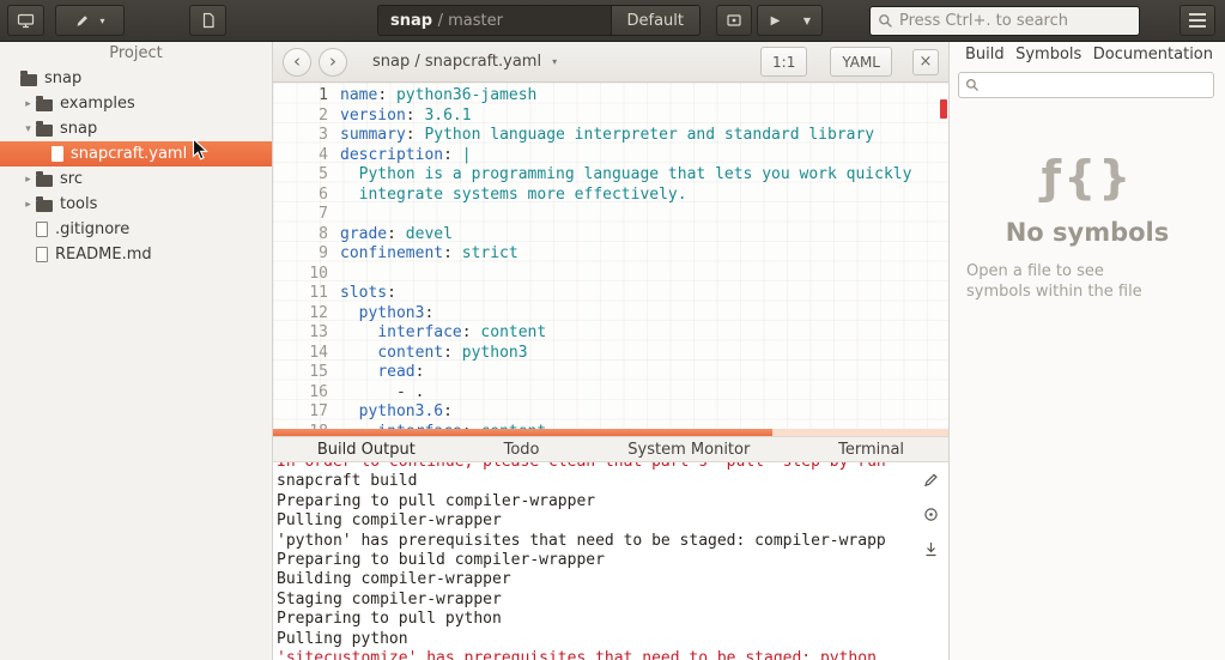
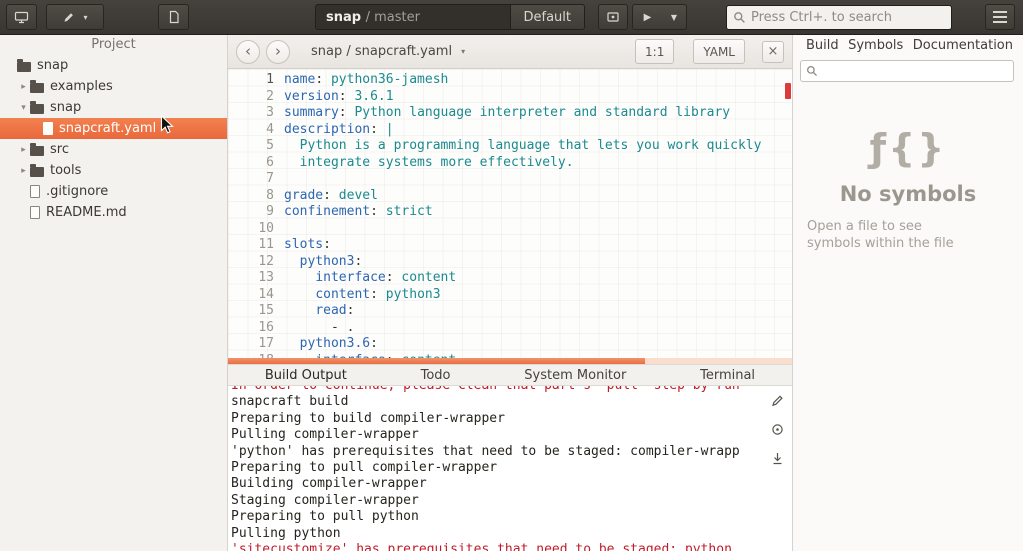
  ▾
  snap / master
  Default
  ▶
  ▼
  Press Ctrl+. to search
  Project
  snap
  ▸
  examples
  ▾
  snap
  snapcraft.yaml
  ▸
  src
  ▸
  tools
  .gitignore
  README.md
  ‹
  ›
  snap / snapcraft.yaml
  ▾
  1:1
  YAML
  ×
  1
  2
  3
  4
  5
  6
  7
  8
  9
  10
  11
  12
  13
  14
  15
  16
  17
  name: python36-jamesh
  version: 3.6.1
  summary: Python language interpreter and standard library
  description: |
  Python is a programming language that lets you work quickly
  integrate systems more effectively.
  grade: devel
  confinement: strict
  slots:
  python3:
  interface: content
  content: python3
  read:
  - .
  python3.6:
  Build Output
  Todo
  System Monitor
  Terminal
  In order to continue, please clean that part's 'pull' step by run
  snapcraft build
- Preparing to pull compiler-wrapper
+ Preparing to build compiler-wrapper
  Pulling compiler-wrapper
  'python' has prerequisites that need to be staged: compiler-wrapp
- Preparing to build compiler-wrapper
+ Preparing to pull compiler-wrapper
  Building compiler-wrapper
  Staging compiler-wrapper
  Preparing to pull python
  Pulling python
  'sitecustomize' has prerequisites that need to be staged: python
  Build
  Symbols
  Documentation
  ƒ{}
  No symbols
  Open a file to see symbols within the file
